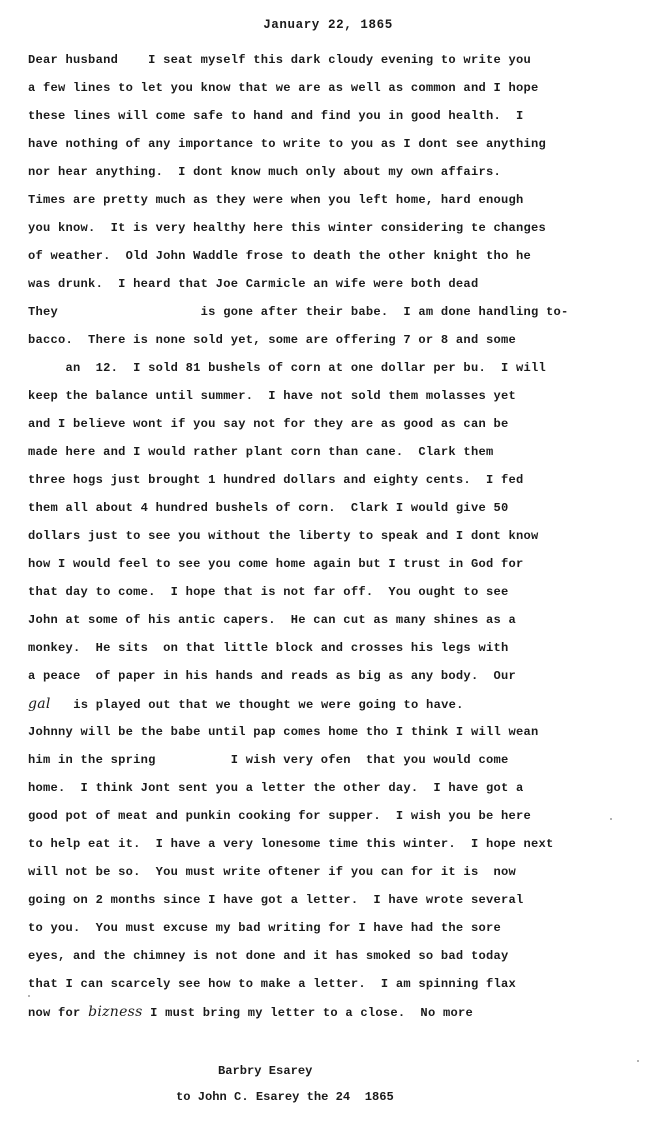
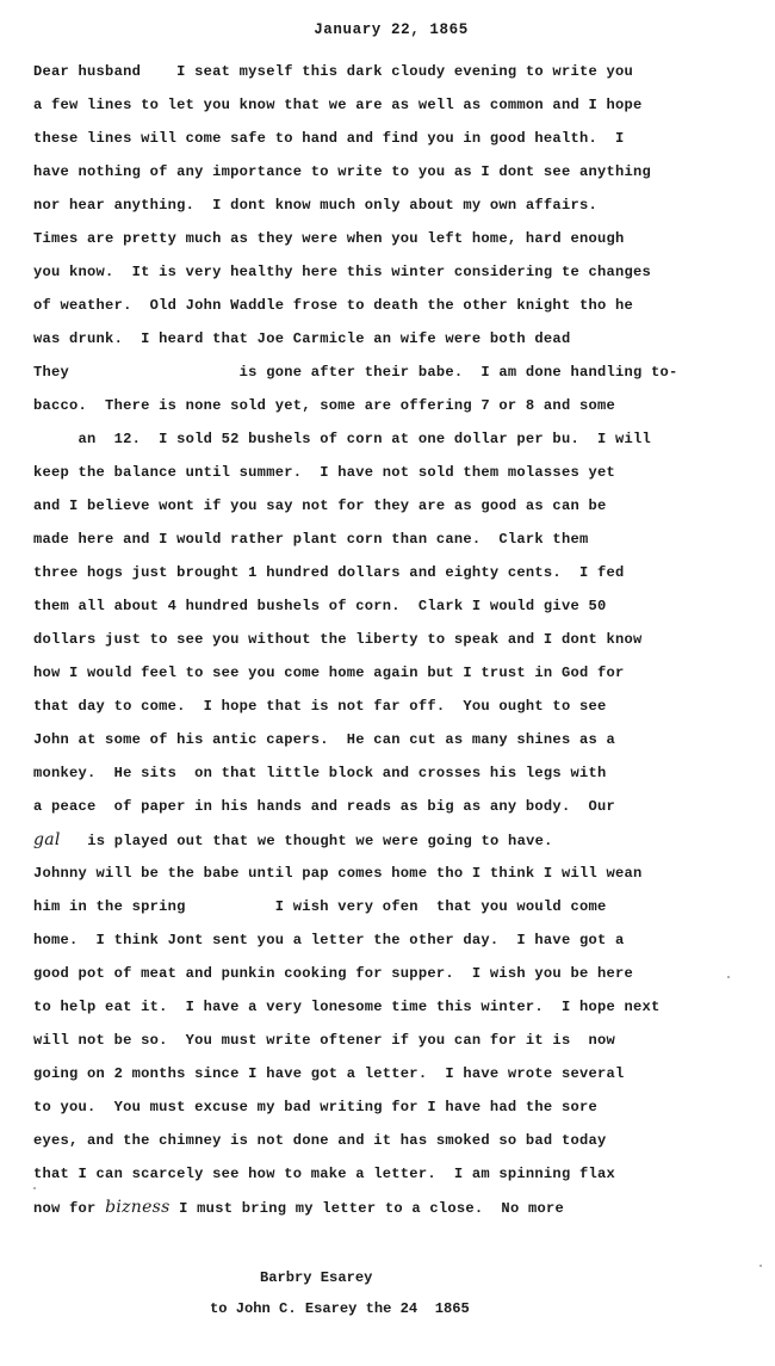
  January 22, 1865
  Dear husband I seat myself this dark cloudy evening to write you
  a few lines to let you know that we are as well as common and I hope
  these lines will come safe to hand and find you in good health. I
  have nothing of any importance to write to you as I dont see anything
  nor hear anything. I dont know much only about my own affairs.
  Times are pretty much as they were when you left home, hard enough
  you know. It is very healthy here this winter considering te changes
  of weather. Old John Waddle frose to death the other knight tho he
  was drunk. I heard that Joe Carmicle an wife were both dead
  They is gone after their babe. I am done handling to-
  bacco. There is none sold yet, some are offering 7 or 8 and some
- an 12. I sold 81 bushels of corn at one dollar per bu. I will
+ an 12. I sold 52 bushels of corn at one dollar per bu. I will
  keep the balance until summer. I have not sold them molasses yet
  and I believe wont if you say not for they are as good as can be
  made here and I would rather plant corn than cane. Clark them
  three hogs just brought 1 hundred dollars and eighty cents. I fed
  them all about 4 hundred bushels of corn. Clark I would give 50
  dollars just to see you without the liberty to speak and I dont know
  how I would feel to see you come home again but I trust in God for
  that day to come. I hope that is not far off. You ought to see
  John at some of his antic capers. He can cut as many shines as a
  monkey. He sits on that little block and crosses his legs with
  a peace of paper in his hands and reads as big as any body. Our
  gal is played out that we thought we were going to have.
  Johnny will be the babe until pap comes home tho I think I will wean
  him in the spring I wish very ofen that you would come
  home. I think Jont sent you a letter the other day. I have got a
  good pot of meat and punkin cooking for supper. I wish you be here
  to help eat it. I have a very lonesome time this winter. I hope next
  will not be so. You must write oftener if you can for it is now
  going on 2 months since I have got a letter. I have wrote several
  to you. You must excuse my bad writing for I have had the sore
  eyes, and the chimney is not done and it has smoked so bad today
  that I can scarcely see how to make a letter. I am spinning flax
  now for bizness I must bring my letter to a close. No more
  Barbry Esarey
  to John C. Esarey the 24 1865
